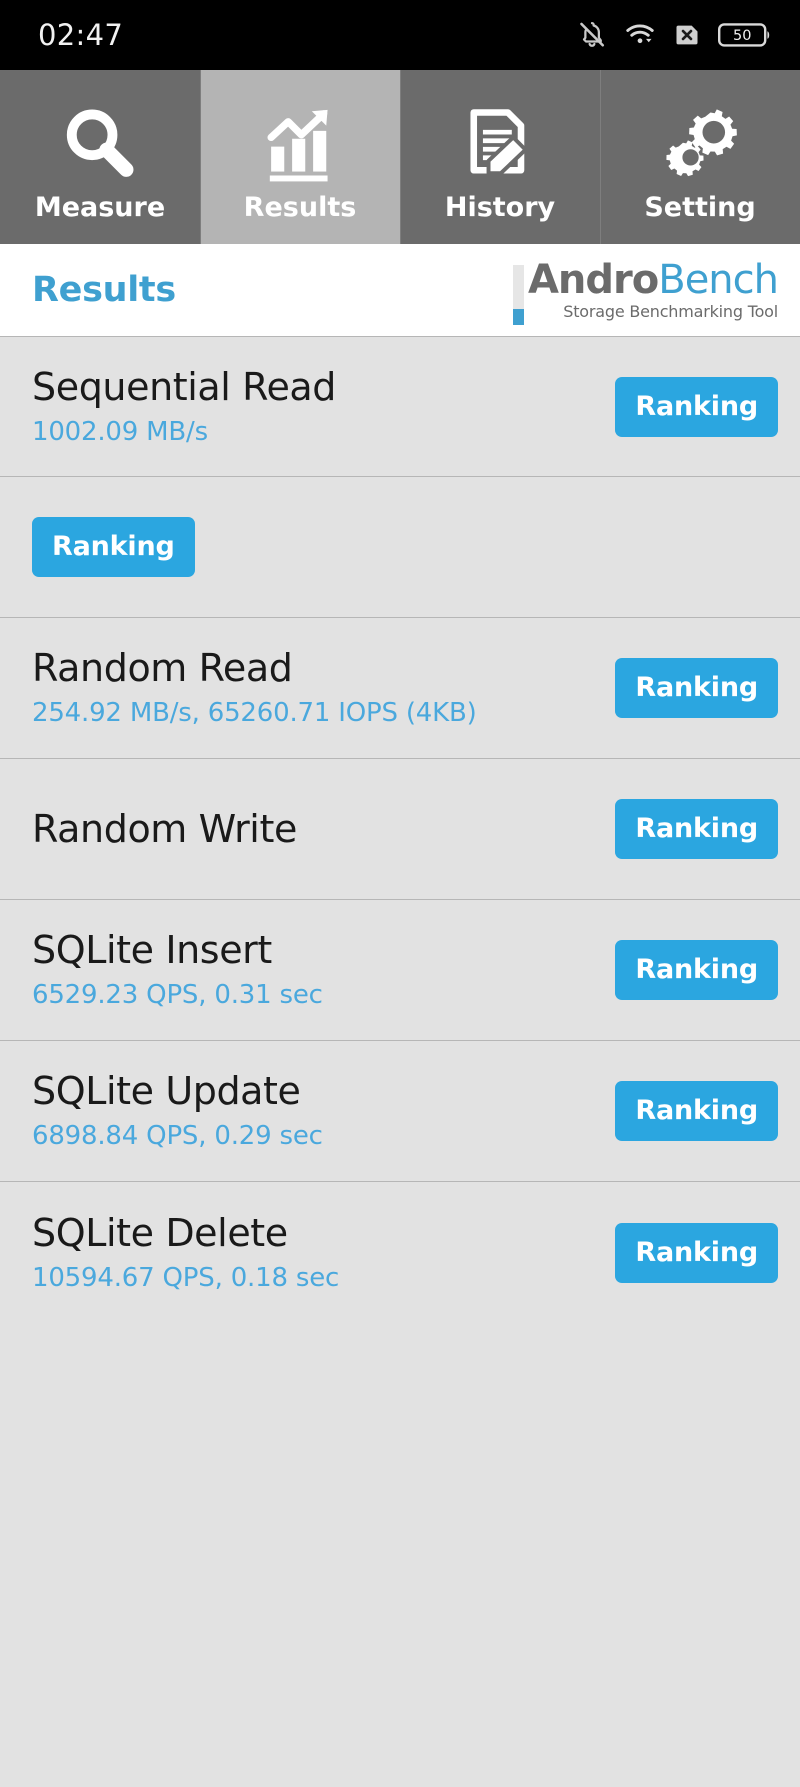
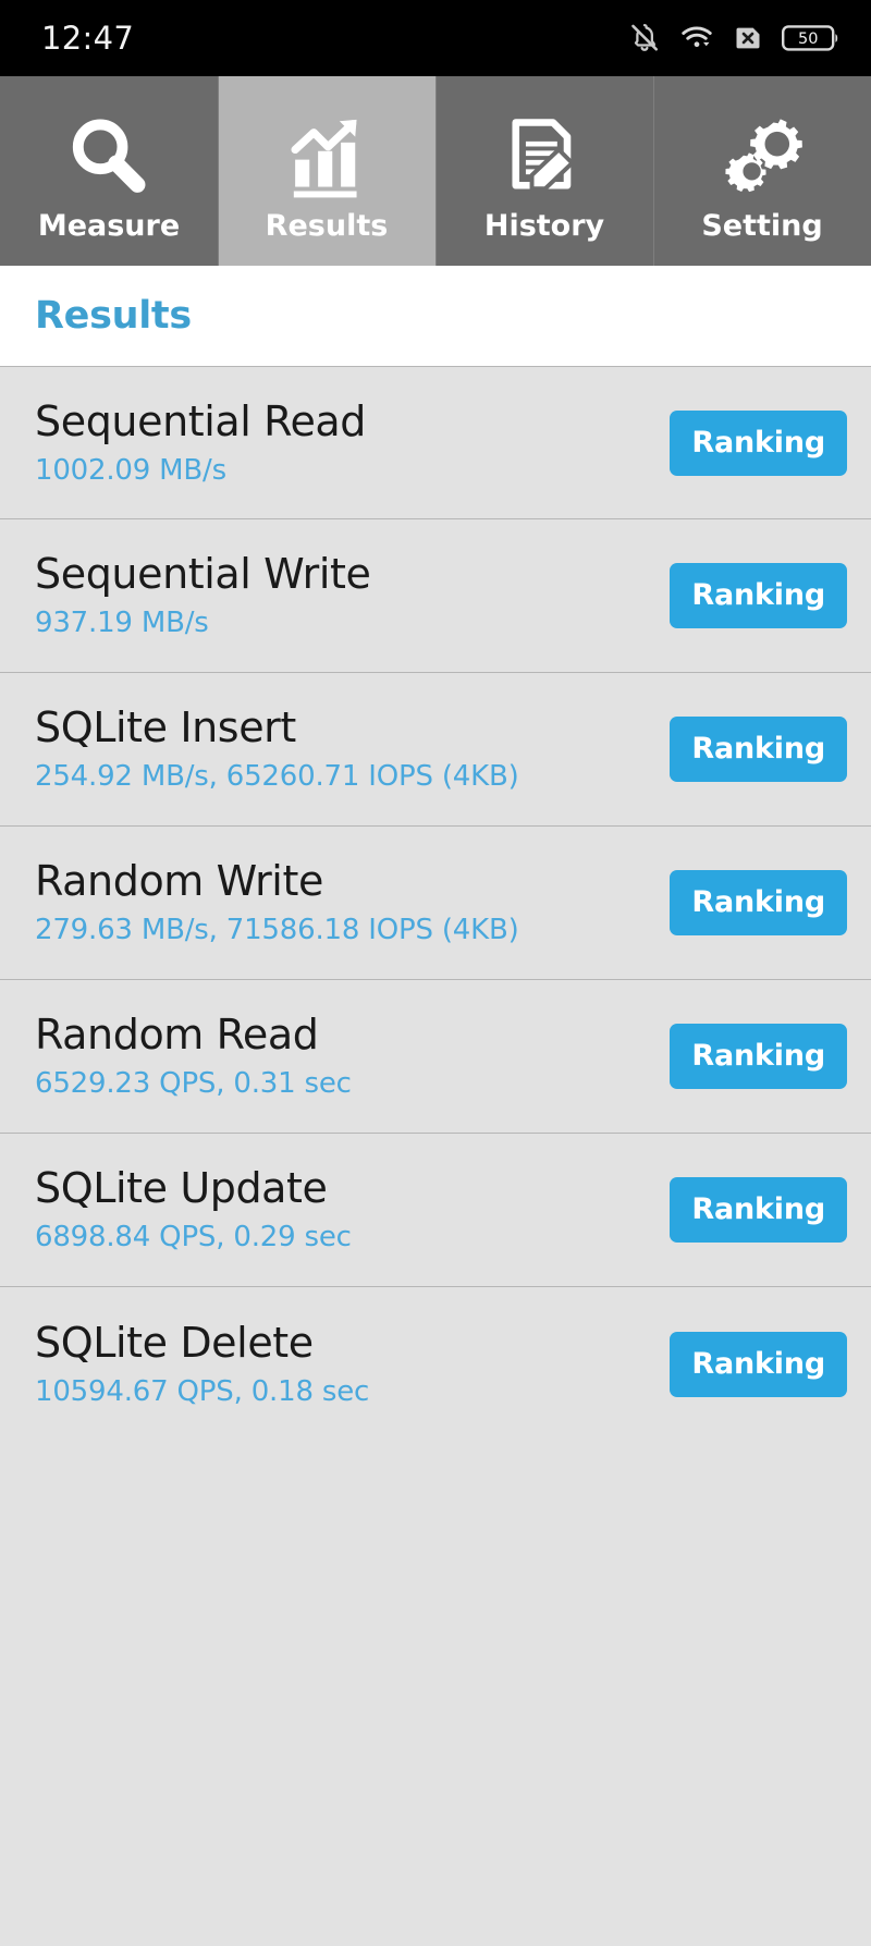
- 02:47
+ 12:47
  50
  Measure
  Results
  History
  Setting
  Results
- AndroBench
- Storage Benchmarking Tool
  Sequential Read
  1002.09 MB/s
  Ranking
+ Sequential Write
+ 937.19 MB/s
  Ranking
- Random Read
+ SQLite Insert
  254.92 MB/s, 65260.71 IOPS (4KB)
  Ranking
  Random Write
+ 279.63 MB/s, 71586.18 IOPS (4KB)
  Ranking
- SQLite Insert
+ Random Read
  6529.23 QPS, 0.31 sec
  Ranking
  SQLite Update
  6898.84 QPS, 0.29 sec
  Ranking
  SQLite Delete
  10594.67 QPS, 0.18 sec
  Ranking
